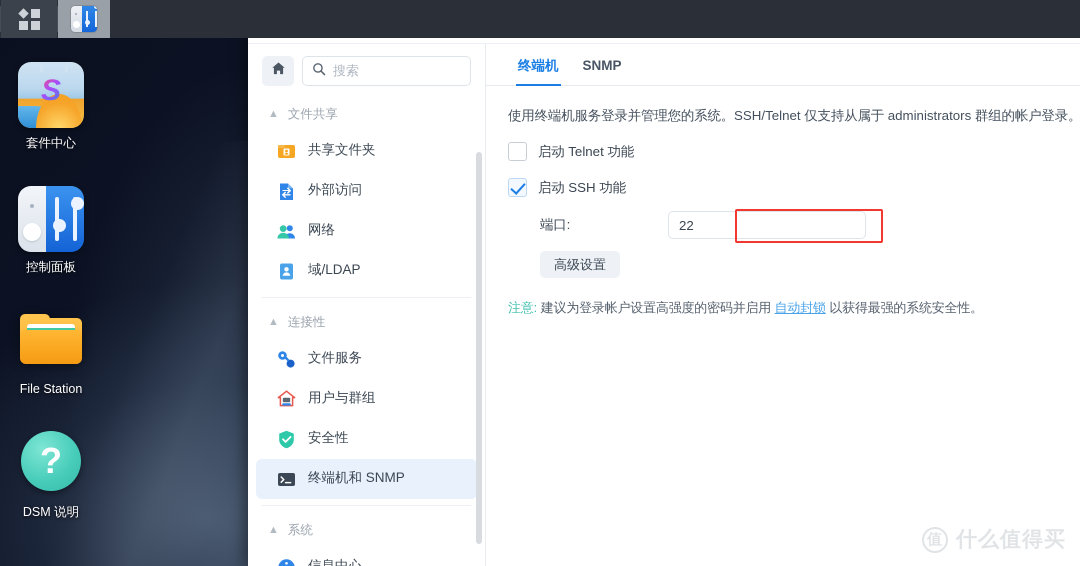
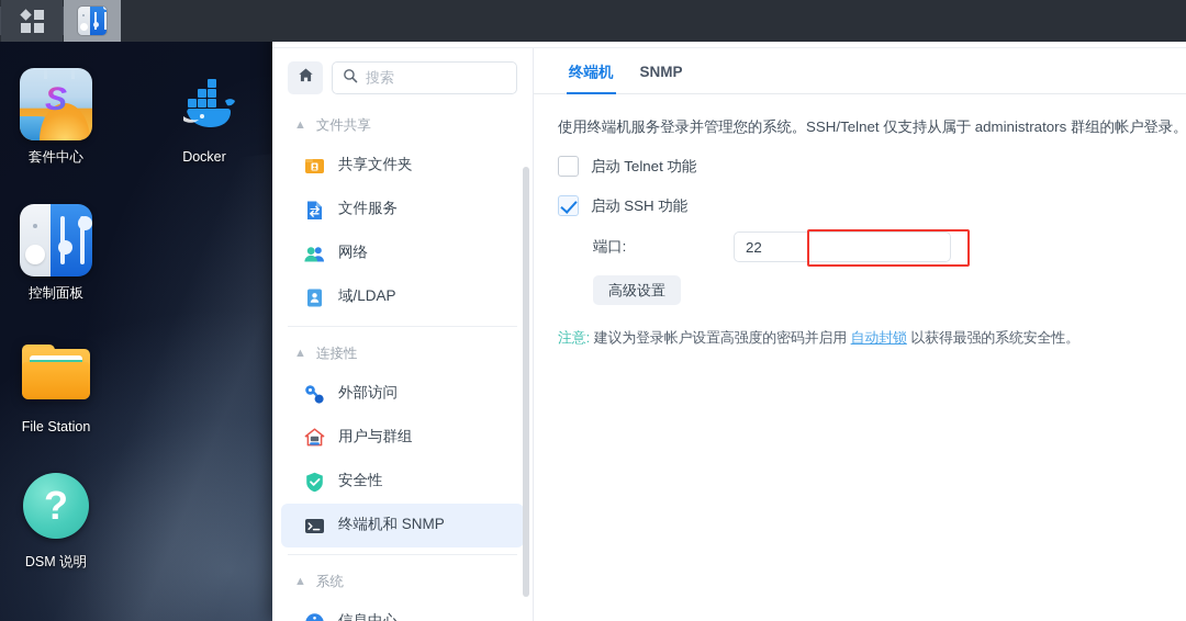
  S
  套件中心
+ Docker
  控制面板
  File Station
  ?
  DSM 说明
  搜索
  ▲
  文件共享
  共享文件夹
- 外部访问
+ 文件服务
  网络
  域/LDAP
  ▲
  连接性
- 文件服务
+ 外部访问
  用户与群组
  安全性
  终端机和 SNMP
  ▲
  系统
  终端机
  SNMP
  使用终端机服务登录并管理您的系统。SSH/Telnet 仅支持从属于 administrators 群组的帐户登录。
  启动 Telnet 功能
  启动 SSH 功能
  端口:
  22
  高级设置
  注意: 建议为登录帐户设置高强度的密码并启用 自动封锁 以获得最强的系统安全性。
- 值
- 什么值得买
